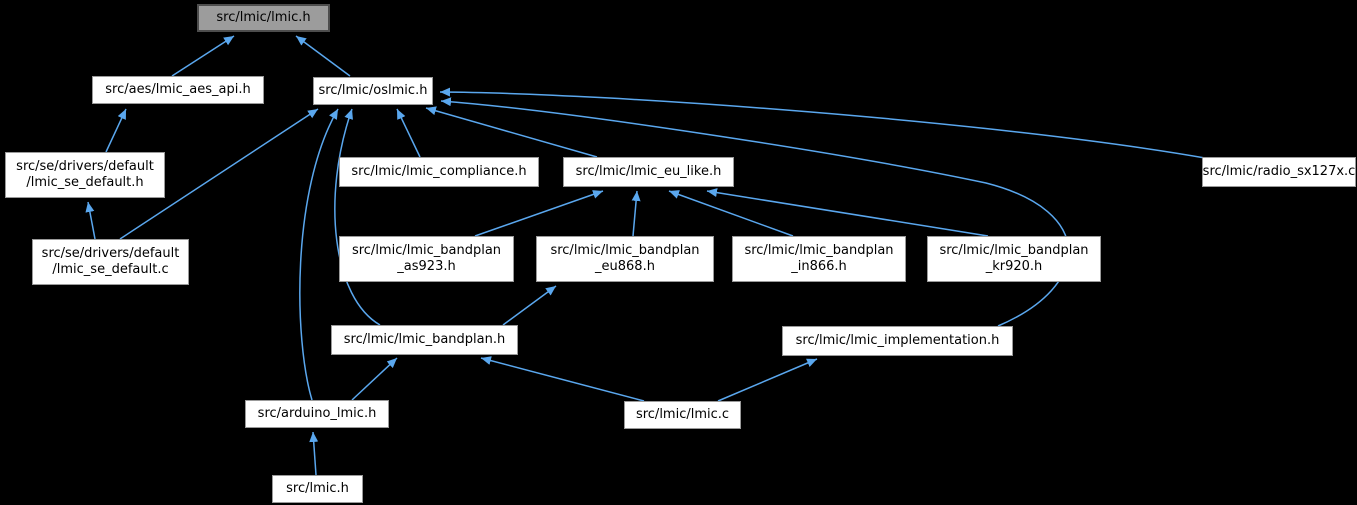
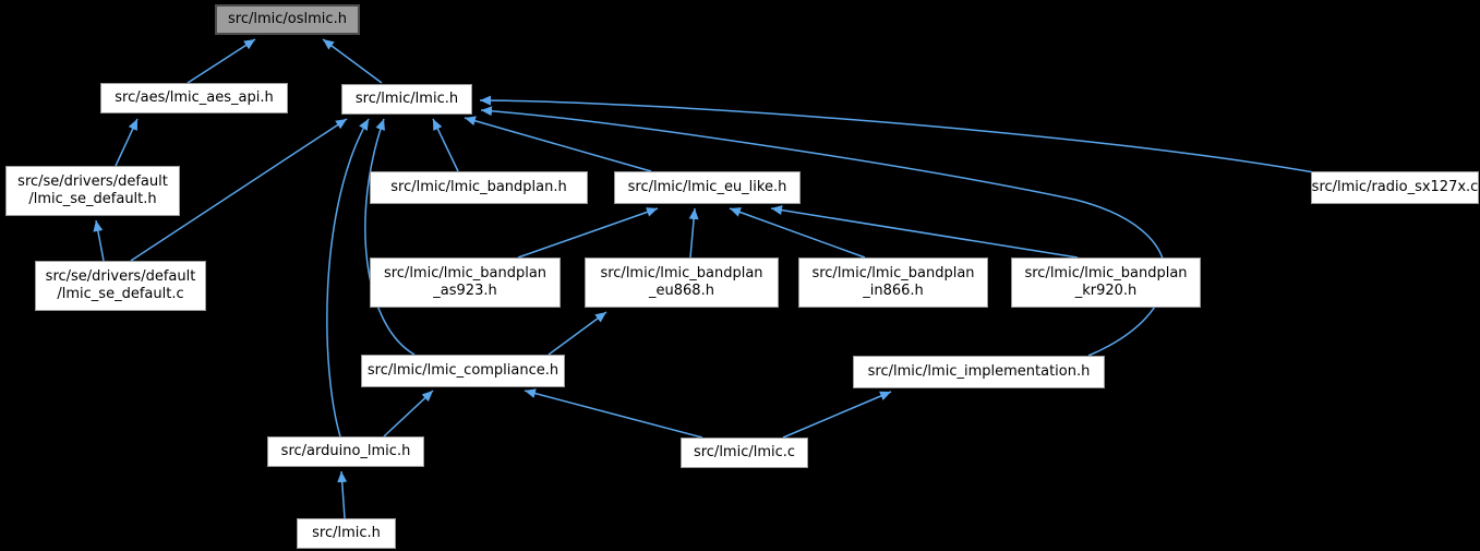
- src/lmic/lmic.h
+ src/lmic/oslmic.h
  src/aes/lmic_aes_api.h
- src/lmic/oslmic.h
+ src/lmic/lmic.h
  src/se/drivers/default
  /lmic_se_default.h
- src/lmic/lmic_compliance.h
+ src/lmic/lmic_bandplan.h
  src/lmic/lmic_eu_like.h
  src/lmic/radio_sx127x.c
  src/se/drivers/default
  /lmic_se_default.c
  src/lmic/lmic_bandplan
  _as923.h
  src/lmic/lmic_bandplan
  _eu868.h
  src/lmic/lmic_bandplan
  _in866.h
  src/lmic/lmic_bandplan
  _kr920.h
- src/lmic/lmic_bandplan.h
+ src/lmic/lmic_compliance.h
  src/lmic/lmic_implementation.h
  src/arduino_lmic.h
  src/lmic/lmic.c
  src/lmic.h
